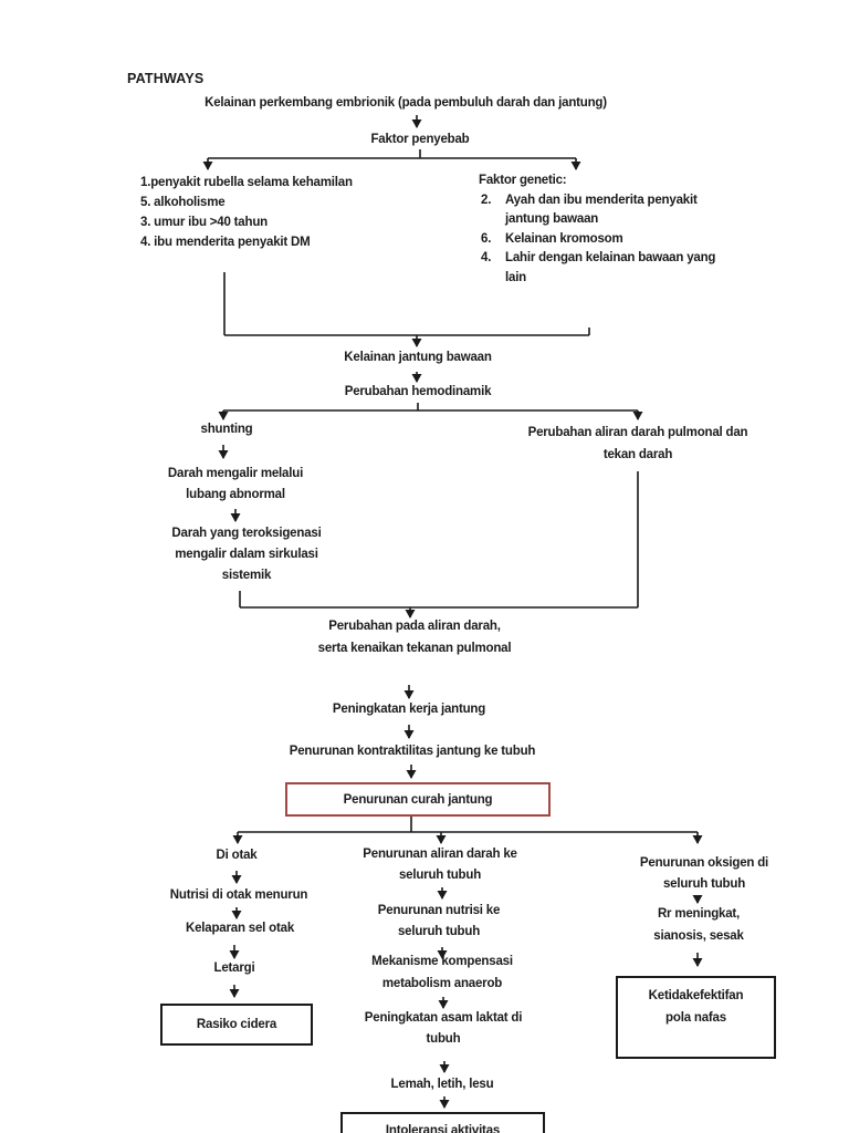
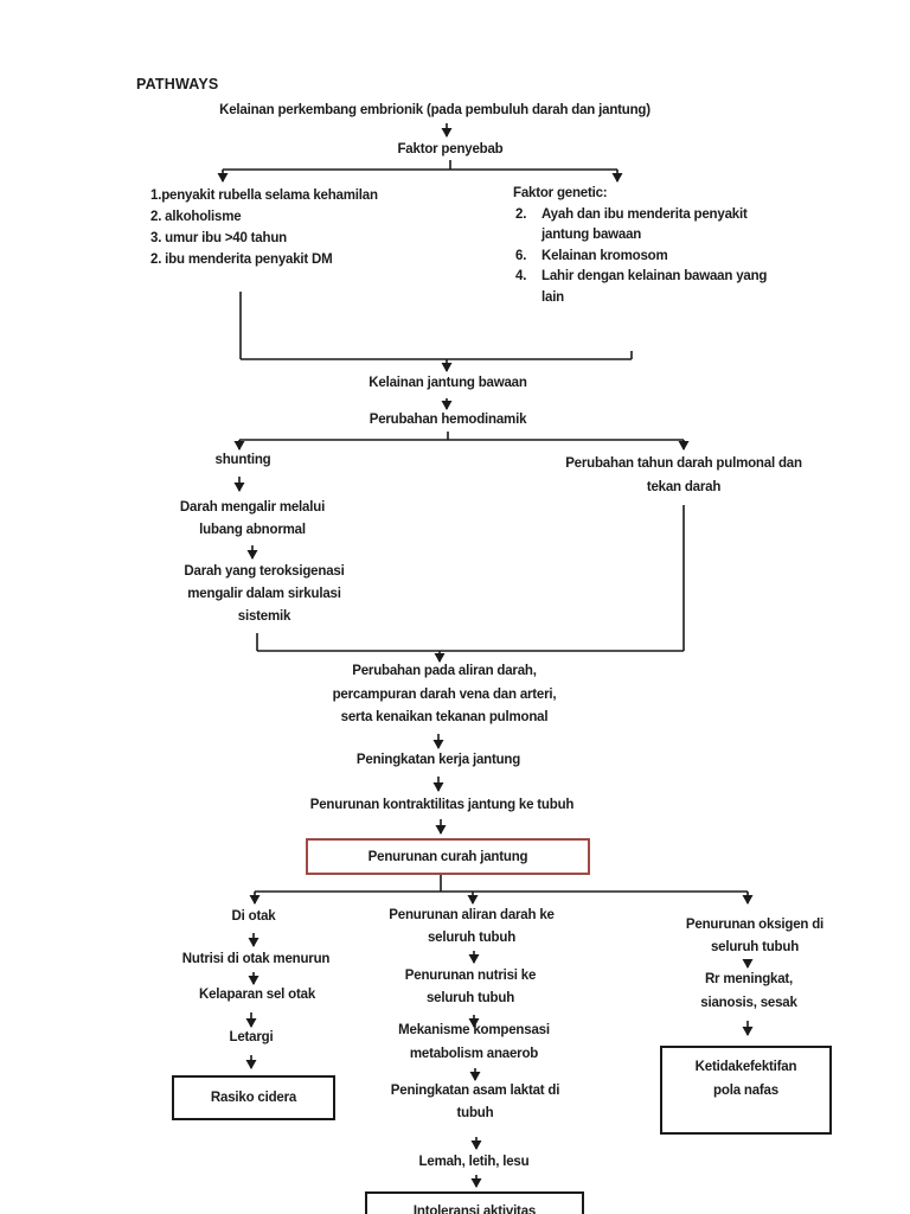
  PATHWAYS
  Kelainan perkembang embrionik (pada pembuluh darah dan jantung)
  Faktor penyebab
  1.penyakit rubella selama kehamilan
- 5. alkoholisme
+ 2. alkoholisme
  3. umur ibu >40 tahun
- 4. ibu menderita penyakit DM
+ 2. ibu menderita penyakit DM
  Faktor genetic:
  2. Ayah dan ibu menderita penyakit
  jantung bawaan
  6. Kelainan kromosom
  4. Lahir dengan kelainan bawaan yang
  lain
  Kelainan jantung bawaan
  Perubahan hemodinamik
  shunting
- Perubahan aliran darah pulmonal dan
+ Perubahan tahun darah pulmonal dan
  tekan darah
  Darah mengalir melalui
  lubang abnormal
  Darah yang teroksigenasi
  mengalir dalam sirkulasi
  sistemik
  Perubahan pada aliran darah,
+ percampuran darah vena dan arteri,
  serta kenaikan tekanan pulmonal
  Peningkatan kerja jantung
  Penurunan kontraktilitas jantung ke tubuh
  Penurunan curah jantung
  Di otak
  Nutrisi di otak menurun
  Kelaparan sel otak
  Letargi
  Rasiko cidera
  Penurunan aliran darah ke
  seluruh tubuh
  Penurunan nutrisi ke
  seluruh tubuh
  Mekanisme kompensasi
  metabolism anaerob
  Peningkatan asam laktat di
  tubuh
  Lemah, letih, lesu
  Intoleransi aktivitas
  Penurunan oksigen di
  seluruh tubuh
  Rr meningkat,
  sianosis, sesak
  Ketidakefektifan
  pola nafas
